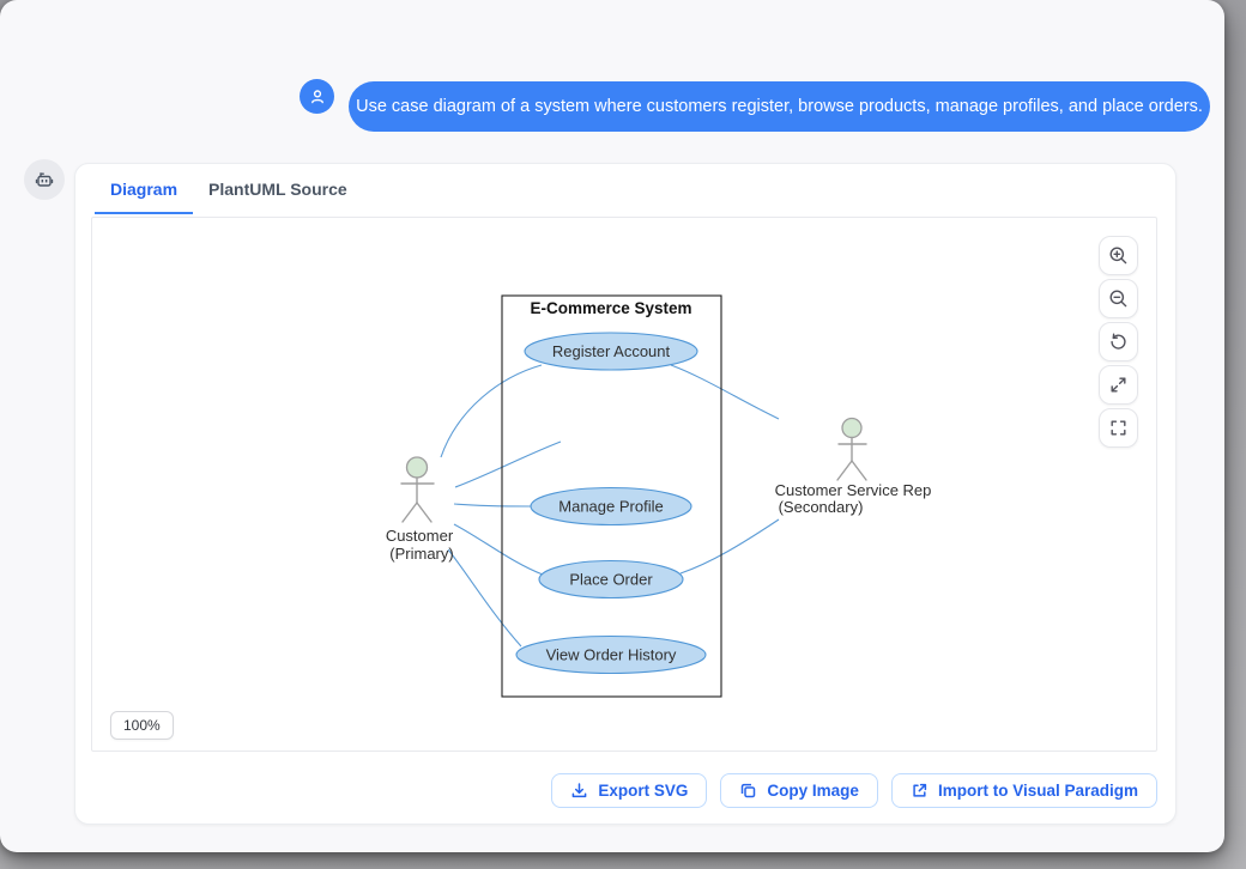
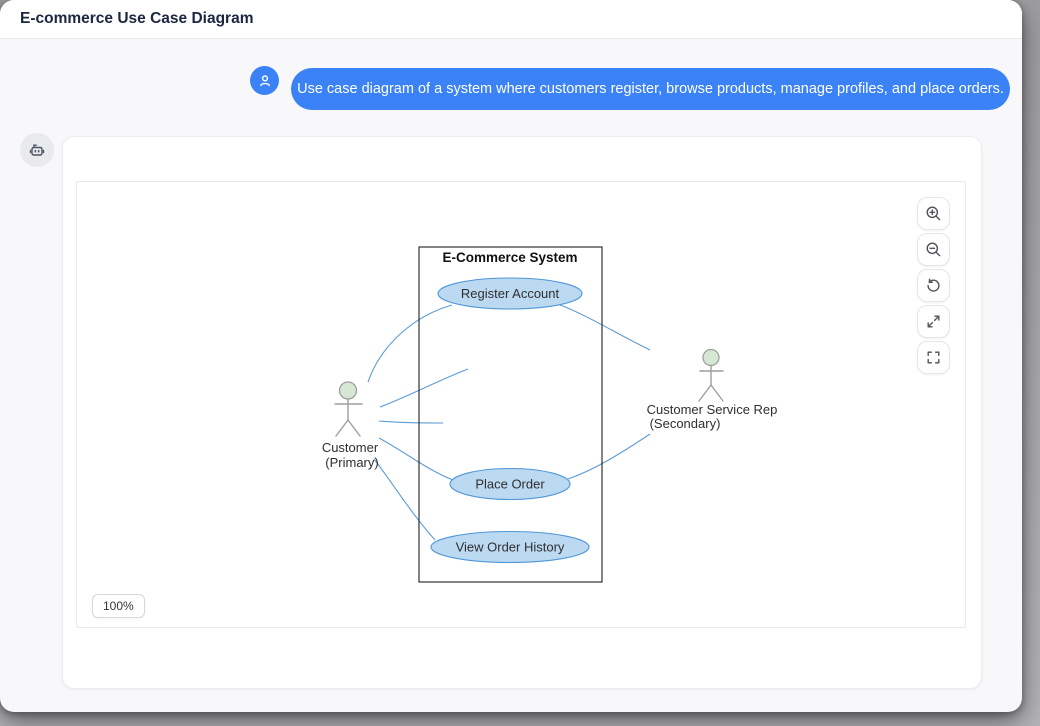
+ E-commerce Use Case Diagram
  Use case diagram of a system where customers register, browse products, manage profiles, and place orders.
- Diagram
- PlantUML Source
  E-Commerce System
  Register Account
- Manage Profile
  Place Order
  View Order History
  Customer
  (Primary)
  Customer Service Rep
  (Secondary)
  100%
- Export SVG
- Copy Image
- Import to Visual Paradigm
